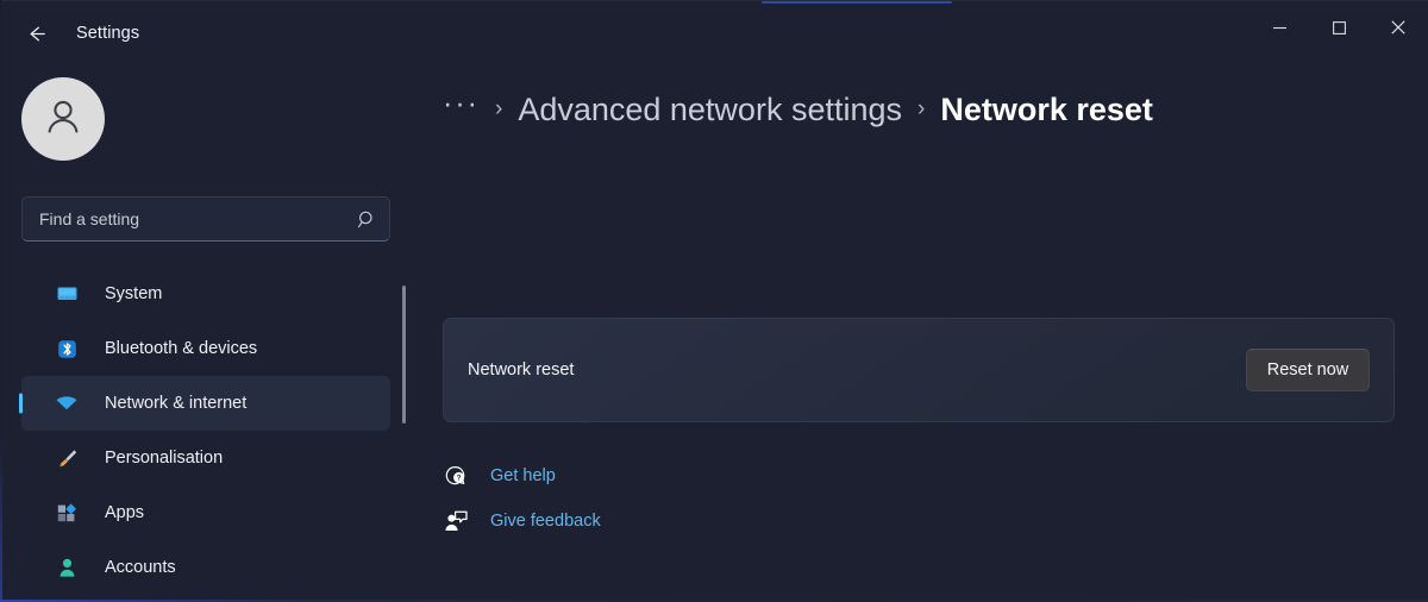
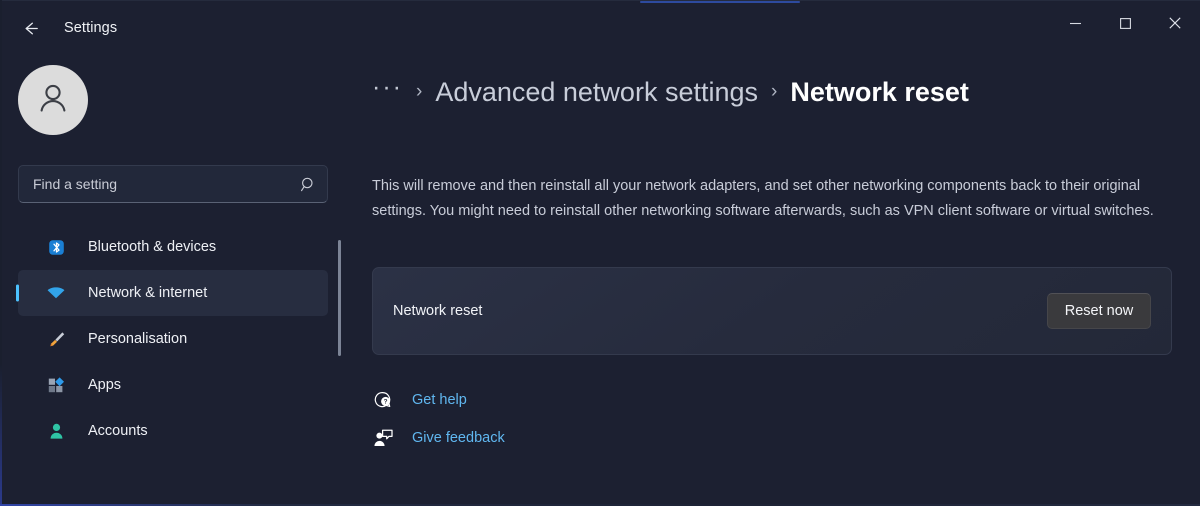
  Settings
  Find a setting
- System
  Bluetooth & devices
  Network & internet
  Personalisation
  Apps
  Accounts
  ···
  ›
  Advanced network settings
  ›
  Network reset
+ This will remove and then reinstall all your network adapters, and set other networking components back to their original settings. You might need to reinstall other networking software afterwards, such as VPN client software or virtual switches.
  Network reset
  Reset now
  Get help
  Give feedback
